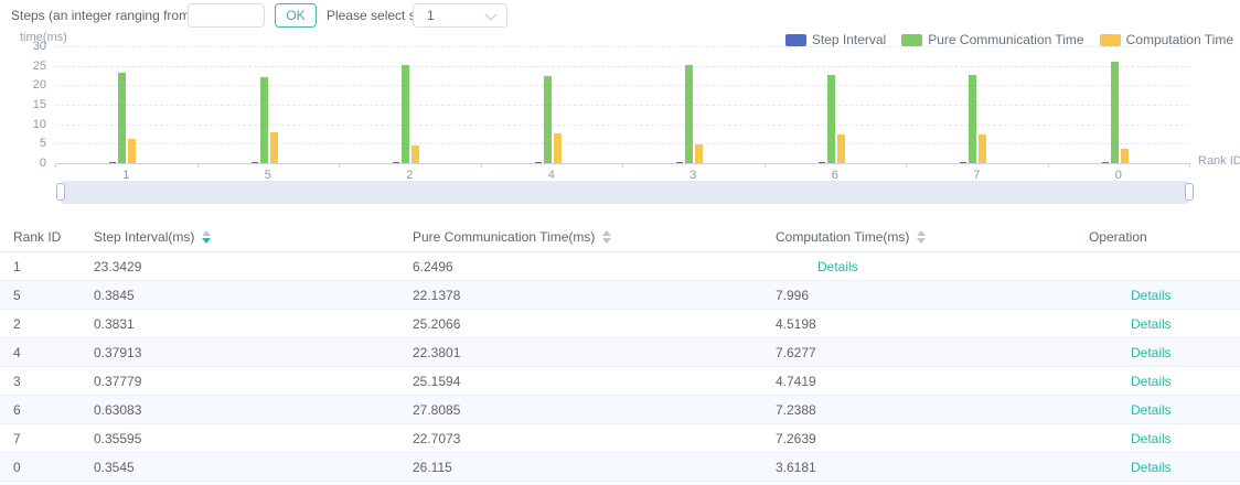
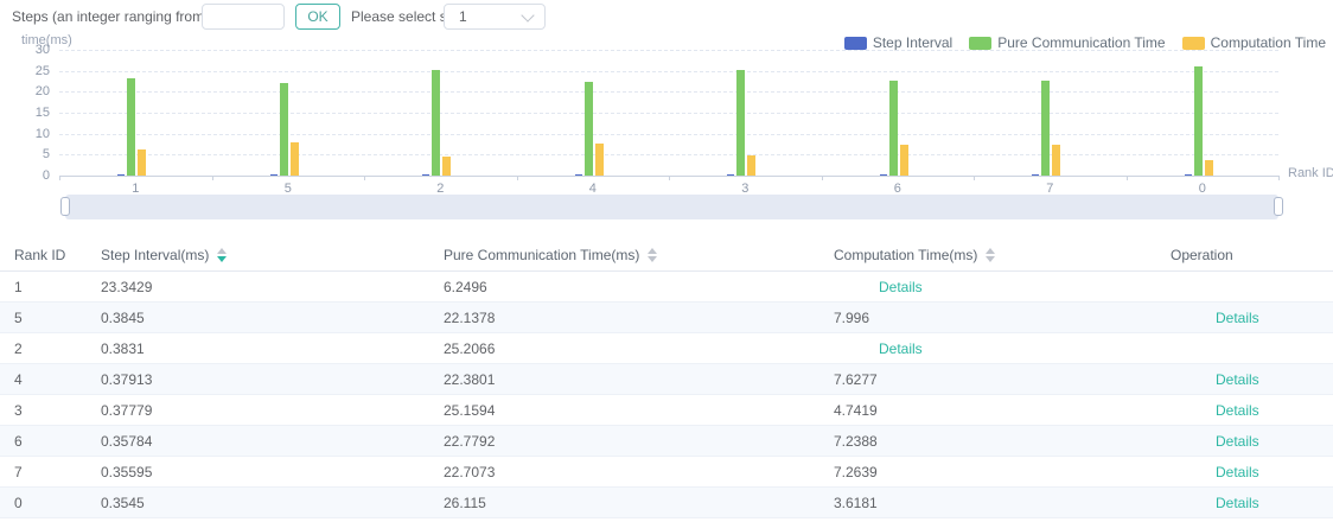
  Steps (an integer ranging from
  OK
  Please select
  1
  time(ms)
  Rank ID
  Step Interval
  Pure Communication Time
  Computation Time
  0
  5
  10
  15
  20
  25
  30
  1
  5
  2
  4
  3
  6
  7
  0
  Rank ID
  Step Interval(ms)
  Pure Communication Time(ms)
  Computation Time(ms)
  Operation
  1
  23.3429
  6.2496
  Details
  5
  0.3845
  22.1378
  7.996
  Details
  2
  0.3831
  25.2066
- 4.5198
  Details
  4
  0.37913
  22.3801
  7.6277
  Details
  3
  0.37779
  25.1594
  4.7419
  Details
  6
- 0.63083
+ 0.35784
- 27.8085
+ 22.7792
  7.2388
  Details
  7
  0.35595
  22.7073
  7.2639
  Details
  0
  0.3545
  26.115
  3.6181
  Details
